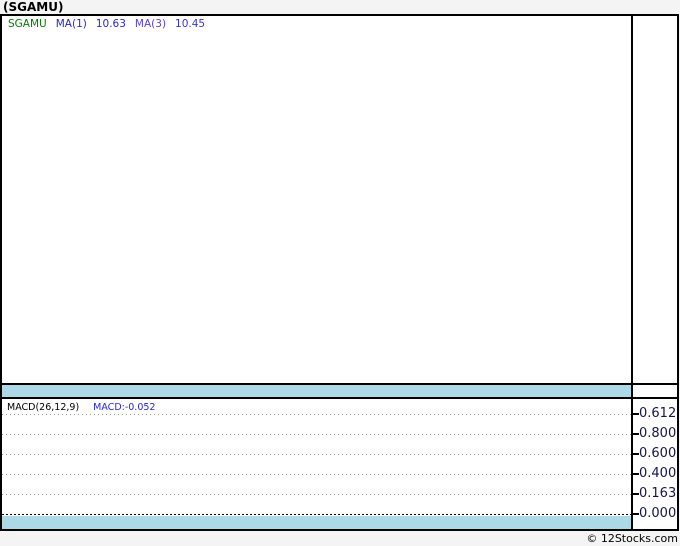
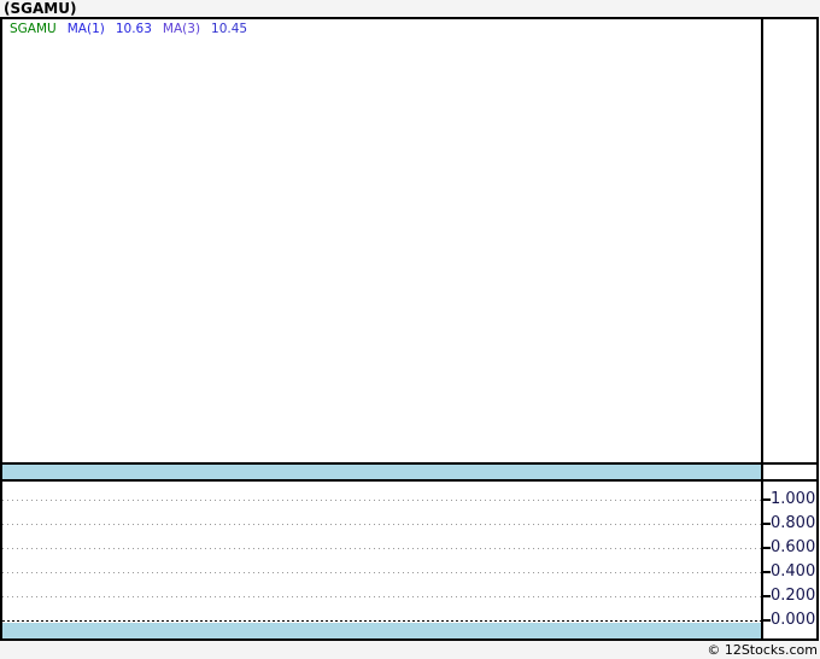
  (SGAMU)
  SGAMU MA(1) 10.63 MA(3) 10.45
- MACD(26,12,9) MACD:-0.052
- 0.612
+ 1.000
  0.800
  0.600
  0.400
- 0.163
+ 0.200
  0.000
  © 12Stocks.com
